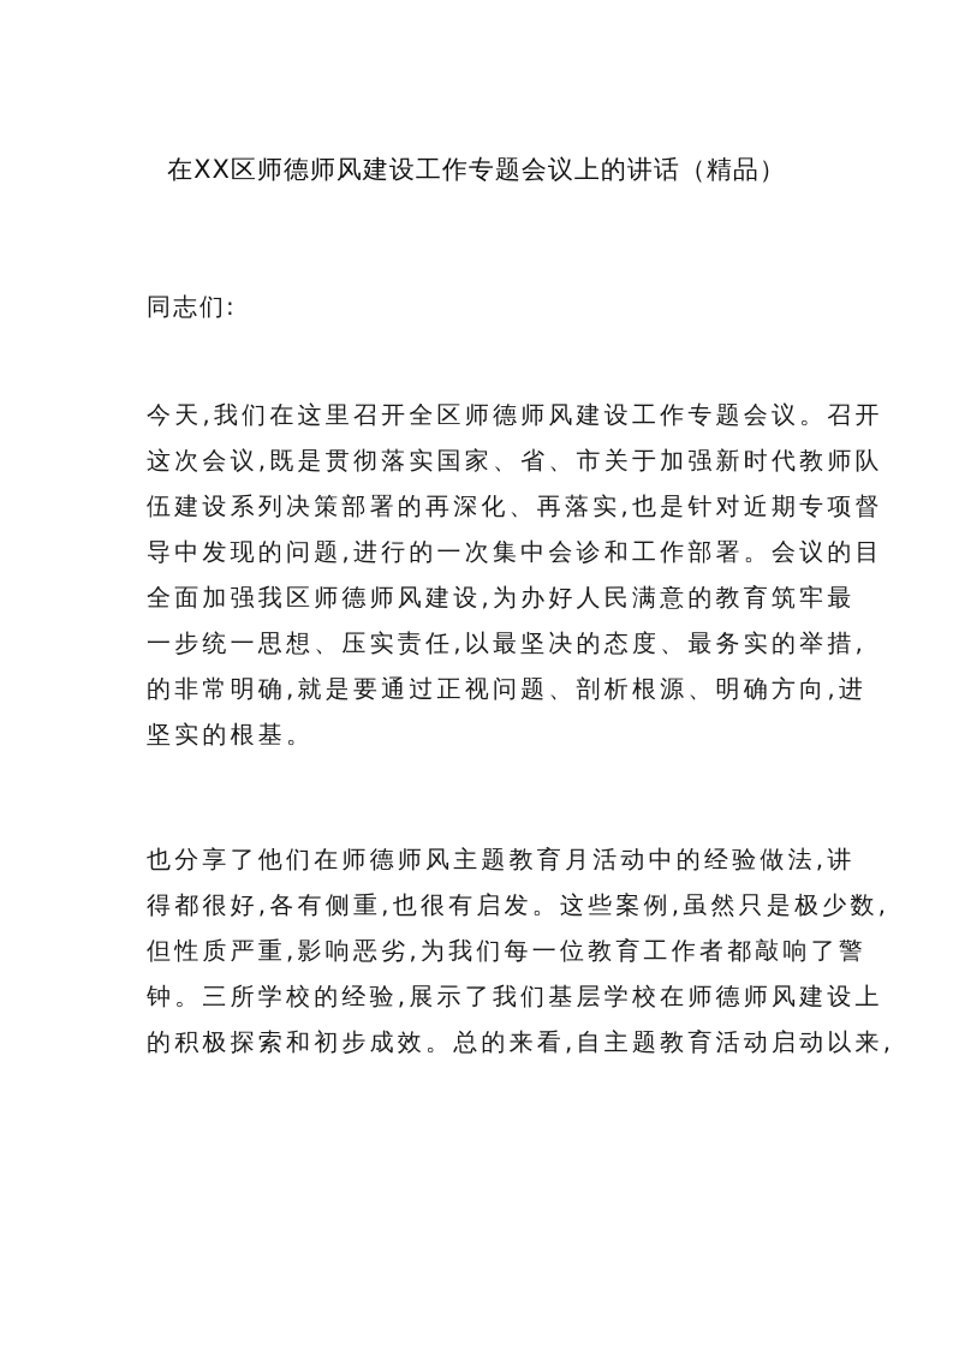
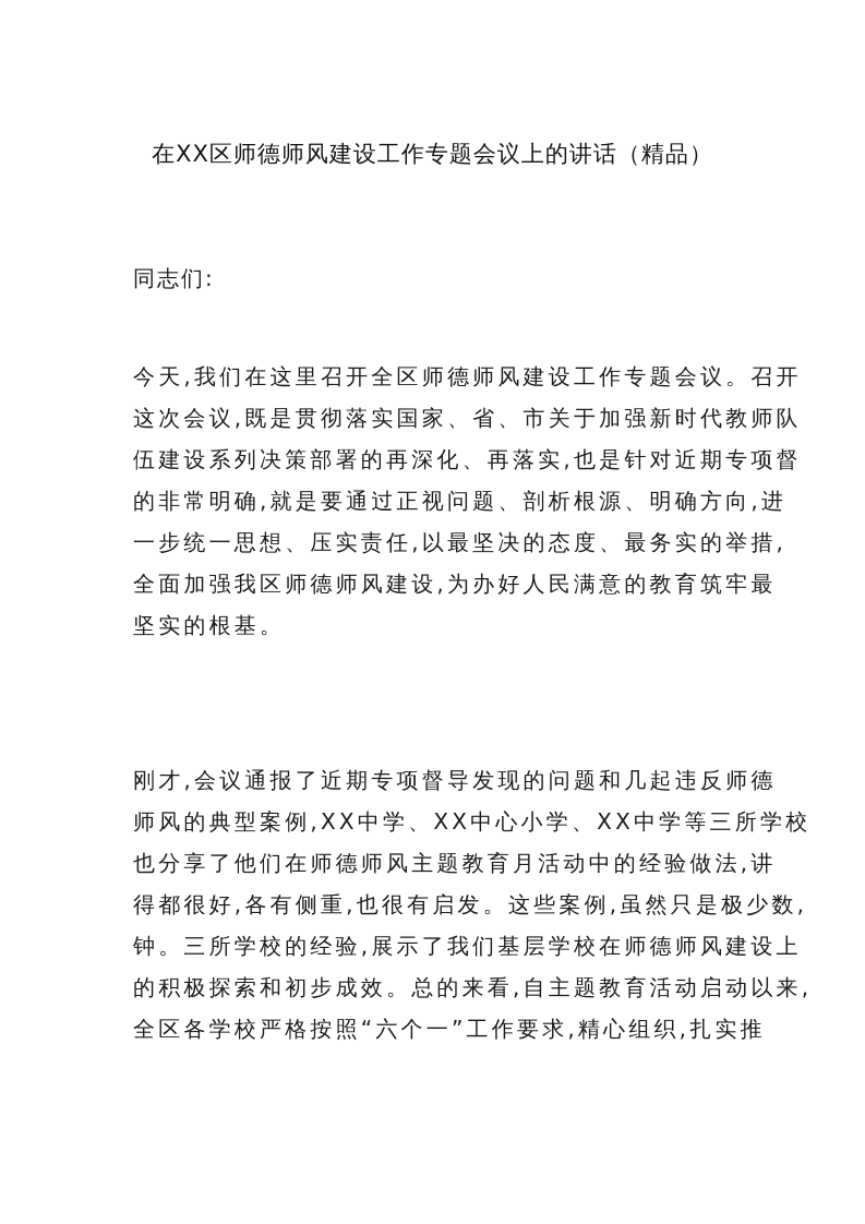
  在XX区师德师风建设工作专题会议上的讲话（精品）
  同志们:
  今天,我们在这里召开全区师德师风建设工作专题会议。召开
  这次会议,既是贯彻落实国家、省、市关于加强新时代教师队
  伍建设系列决策部署的再深化、再落实,也是针对近期专项督
- 导中发现的问题,进行的一次集中会诊和工作部署。会议的目
- 全面加强我区师德师风建设,为办好人民满意的教育筑牢最
+ 的非常明确,就是要通过正视问题、剖析根源、明确方向,进
  一步统一思想、压实责任,以最坚决的态度、最务实的举措,
- 的非常明确,就是要通过正视问题、剖析根源、明确方向,进
+ 全面加强我区师德师风建设,为办好人民满意的教育筑牢最
  坚实的根基。
+ 刚才,会议通报了近期专项督导发现的问题和几起违反师德
+ 师风的典型案例,XX中学、XX中心小学、XX中学等三所学校
  也分享了他们在师德师风主题教育月活动中的经验做法,讲
  得都很好,各有侧重,也很有启发。这些案例,虽然只是极少数,
- 但性质严重,影响恶劣,为我们每一位教育工作者都敲响了警
  钟。三所学校的经验,展示了我们基层学校在师德师风建设上
  的积极探索和初步成效。总的来看,自主题教育活动启动以来,
+ 全区各学校严格按照“六个一”工作要求,精心组织,扎实推
